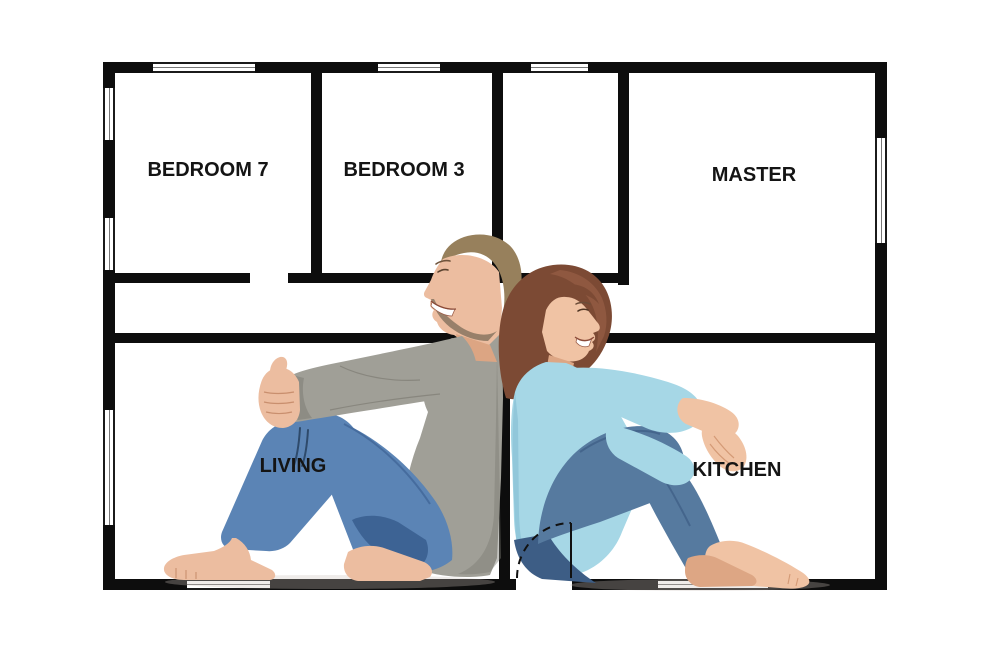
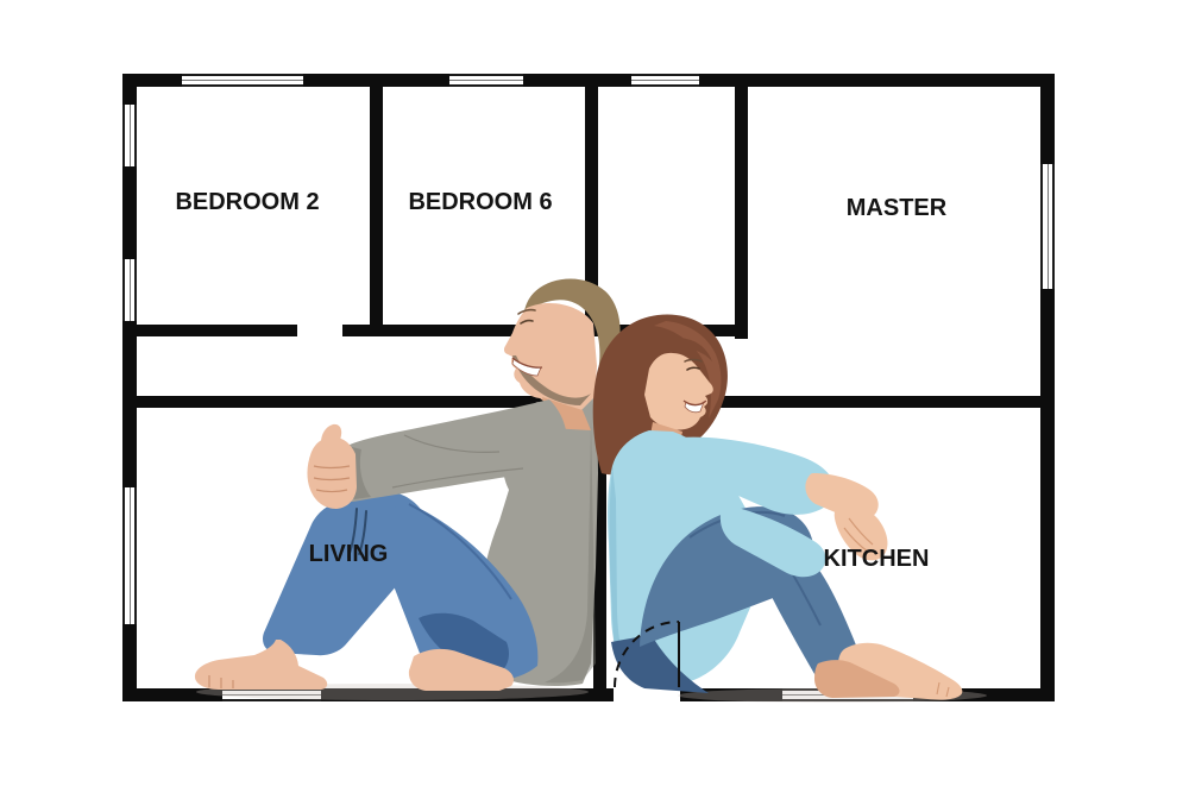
- BEDROOM 7
+ BEDROOM 2
- BEDROOM 3
+ BEDROOM 6
  MASTER
  LIVING
  KITCHEN
